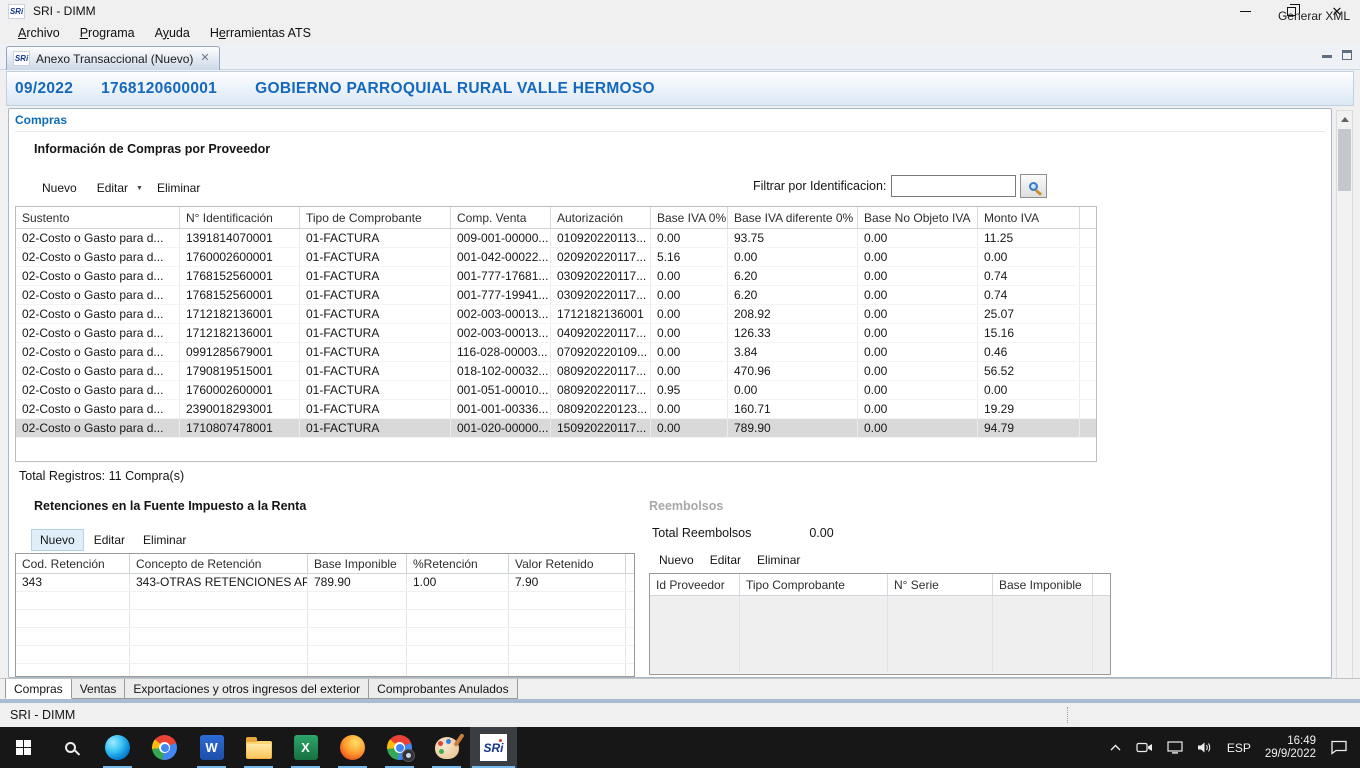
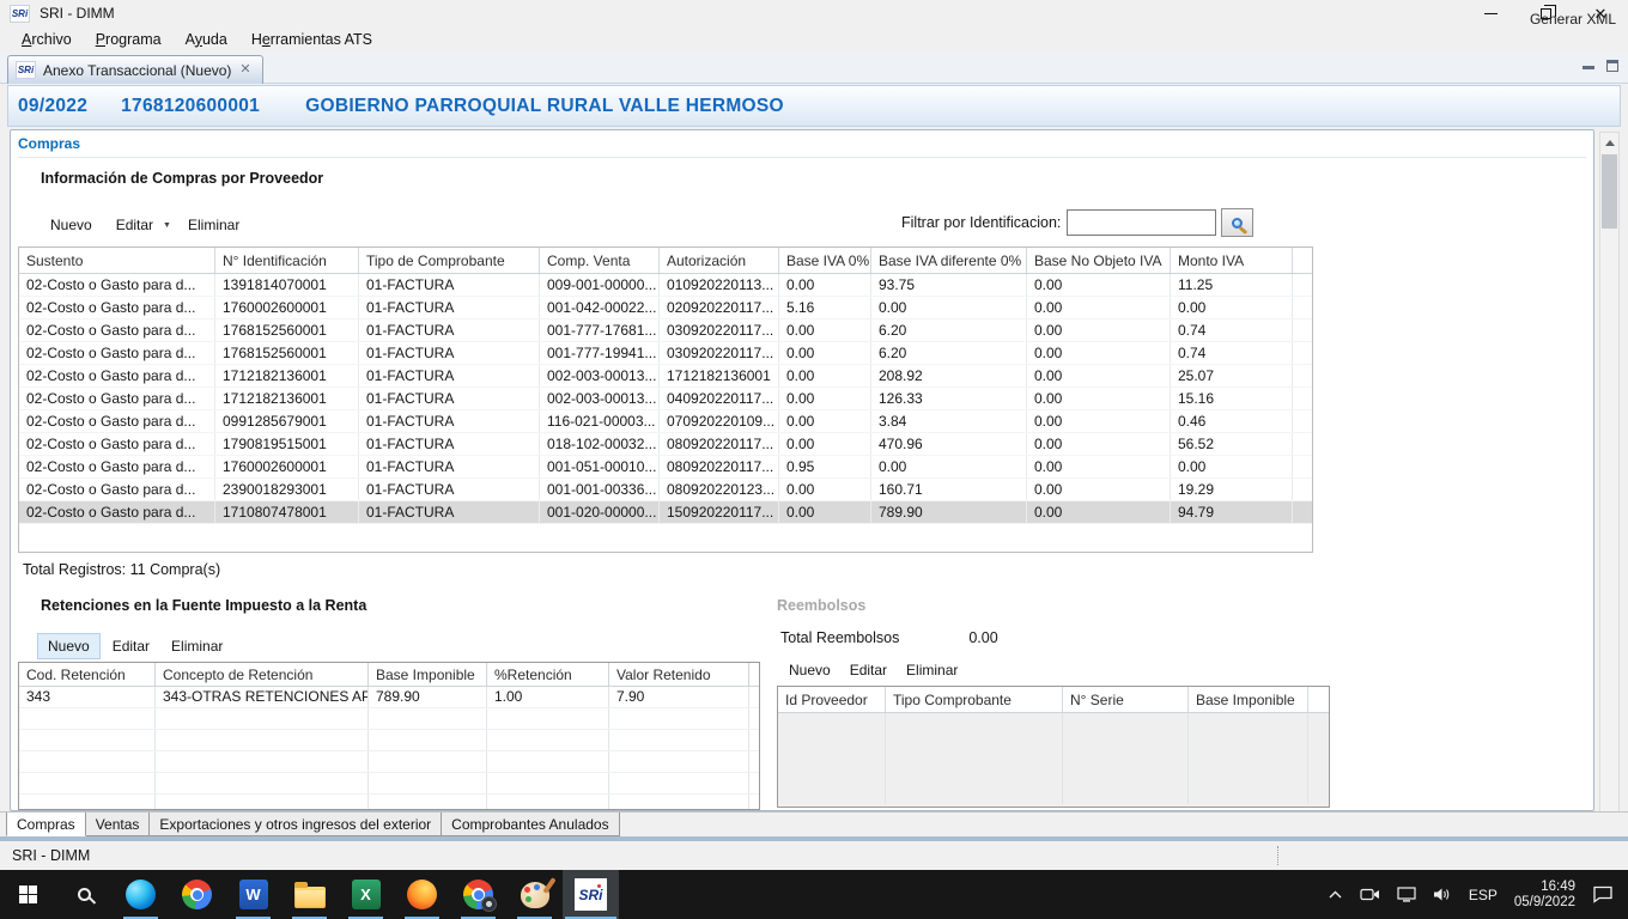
  SRi
  SRI - DIMM
  ✕
  Archivo
  Programa
  Ayuda
  Herramientas ATS
  SRi
  Anexo Transaccional (Nuevo)
  ✕
  09/2022
  1768120600001
  GOBIERNO PARROQUIAL RURAL VALLE HERMOSO
  Generar XML
  Compras
  Información de Compras por Proveedor
  Nuevo
  Editar
  Eliminar
  Filtrar por Identificacion:
  Sustento
  N° Identificación
  Tipo de Comprobante
  Comp. Venta
  Autorización
  Base IVA 0%
  Base IVA diferente 0%
  Base No Objeto IVA
  Monto IVA
  02-Costo o Gasto para d...
  1391814070001
  01-FACTURA
  009-001-00000...
  010920220113...
  0.00
  93.75
  0.00
  11.25
  02-Costo o Gasto para d...
  1760002600001
  01-FACTURA
  001-042-00022...
  020920220117...
  5.16
  0.00
  0.00
  0.00
  02-Costo o Gasto para d...
  1768152560001
  01-FACTURA
  001-777-17681...
  030920220117...
  0.00
  6.20
  0.00
  0.74
  02-Costo o Gasto para d...
  1768152560001
  01-FACTURA
  001-777-19941...
  030920220117...
  0.00
  6.20
  0.00
  0.74
  02-Costo o Gasto para d...
  1712182136001
  01-FACTURA
  002-003-00013...
  1712182136001
  0.00
  208.92
  0.00
  25.07
  02-Costo o Gasto para d...
  1712182136001
  01-FACTURA
  002-003-00013...
  040920220117...
  0.00
  126.33
  0.00
  15.16
  02-Costo o Gasto para d...
  0991285679001
  01-FACTURA
- 116-028-00003...
+ 116-021-00003...
  070920220109...
  0.00
  3.84
  0.00
  0.46
  02-Costo o Gasto para d...
  1790819515001
  01-FACTURA
  018-102-00032...
  080920220117...
  0.00
  470.96
  0.00
  56.52
  02-Costo o Gasto para d...
  1760002600001
  01-FACTURA
  001-051-00010...
  080920220117...
  0.95
  0.00
  0.00
  0.00
  02-Costo o Gasto para d...
  2390018293001
  01-FACTURA
  001-001-00336...
  080920220123...
  0.00
  160.71
  0.00
  19.29
  02-Costo o Gasto para d...
  1710807478001
  01-FACTURA
  001-020-00000...
  150920220117...
  0.00
  789.90
  0.00
  94.79
  Total Registros: 11 Compra(s)
  Retenciones en la Fuente Impuesto a la Renta
  Nuevo
  Editar
  Eliminar
  Cod. Retención
  Concepto de Retención
  Base Imponible
  %Retención
  Valor Retenido
  343
  343-OTRAS RETENCIONES AP
  789.90
  1.00
  7.90
  Reembolsos
  Total Reembolsos
  0.00
  Nuevo
  Editar
  Eliminar
  Id Proveedor
  Tipo Comprobante
  N° Serie
  Base Imponible
  Compras
  Ventas
  Exportaciones y otros ingresos del exterior
  Comprobantes Anulados
  SRI - DIMM
  W
  X
  SRi
  ESP
  16:49
- 29/9/2022
+ 05/9/2022
